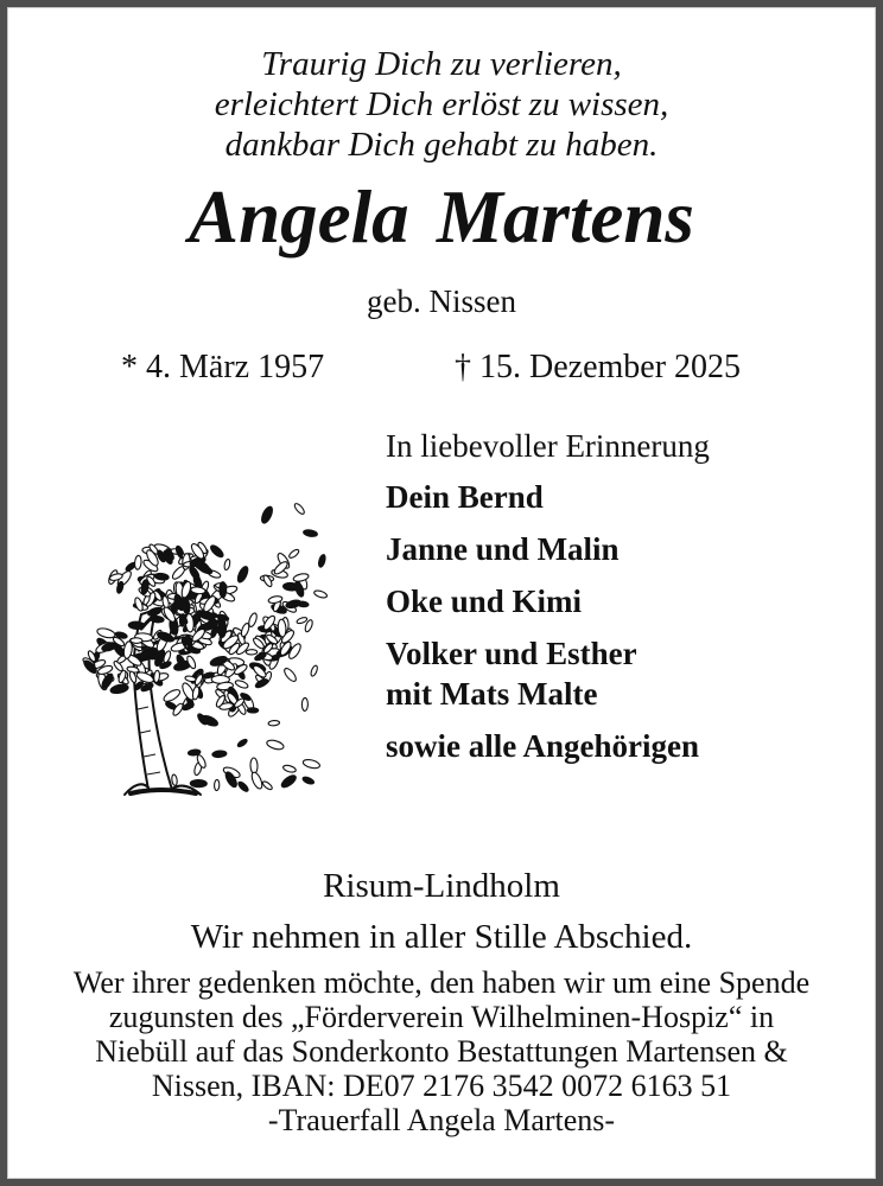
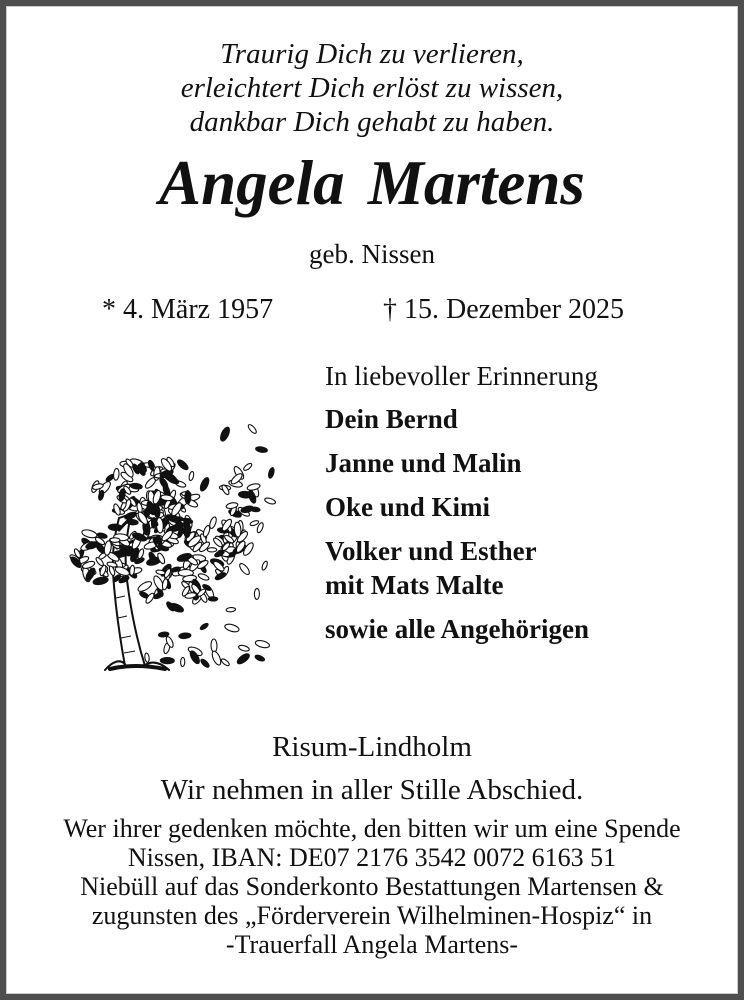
  Traurig Dich zu verlieren,
  erleichtert Dich erlöst zu wissen,
  dankbar Dich gehabt zu haben.
  Angela Martens
  geb. Nissen
  * 4. März 1957
  † 15. Dezember 2025
  In liebevoller Erinnerung
  Dein Bernd
  Janne und Malin
  Oke und Kimi
  Volker und Esther
  mit Mats Malte
  sowie alle Angehörigen
  Risum-Lindholm
  Wir nehmen in aller Stille Abschied.
- Wer ihrer gedenken möchte, den haben wir um eine Spende
+ Wer ihrer gedenken möchte, den bitten wir um eine Spende
- zugunsten des „Förderverein Wilhelminen-Hospiz“ in
+ Nissen, IBAN: DE07 2176 3542 0072 6163 51
  Niebüll auf das Sonderkonto Bestattungen Martensen &
- Nissen, IBAN: DE07 2176 3542 0072 6163 51
+ zugunsten des „Förderverein Wilhelminen-Hospiz“ in
  -Trauerfall Angela Martens-
